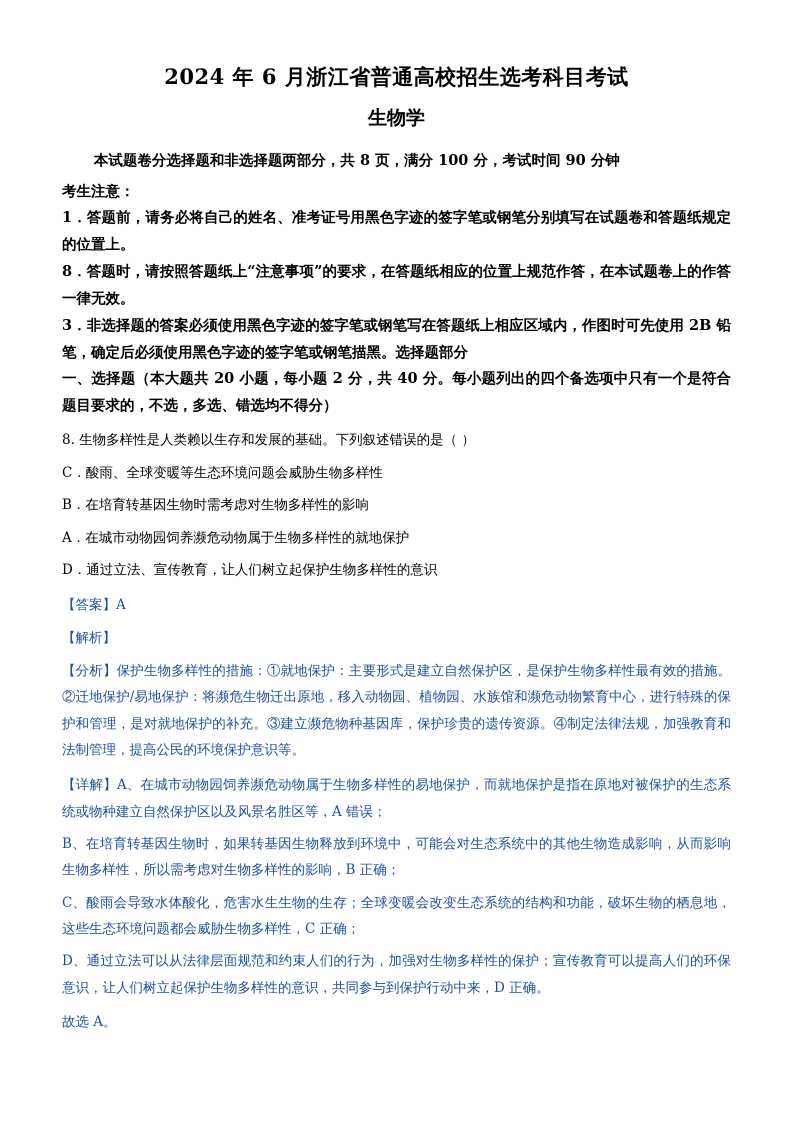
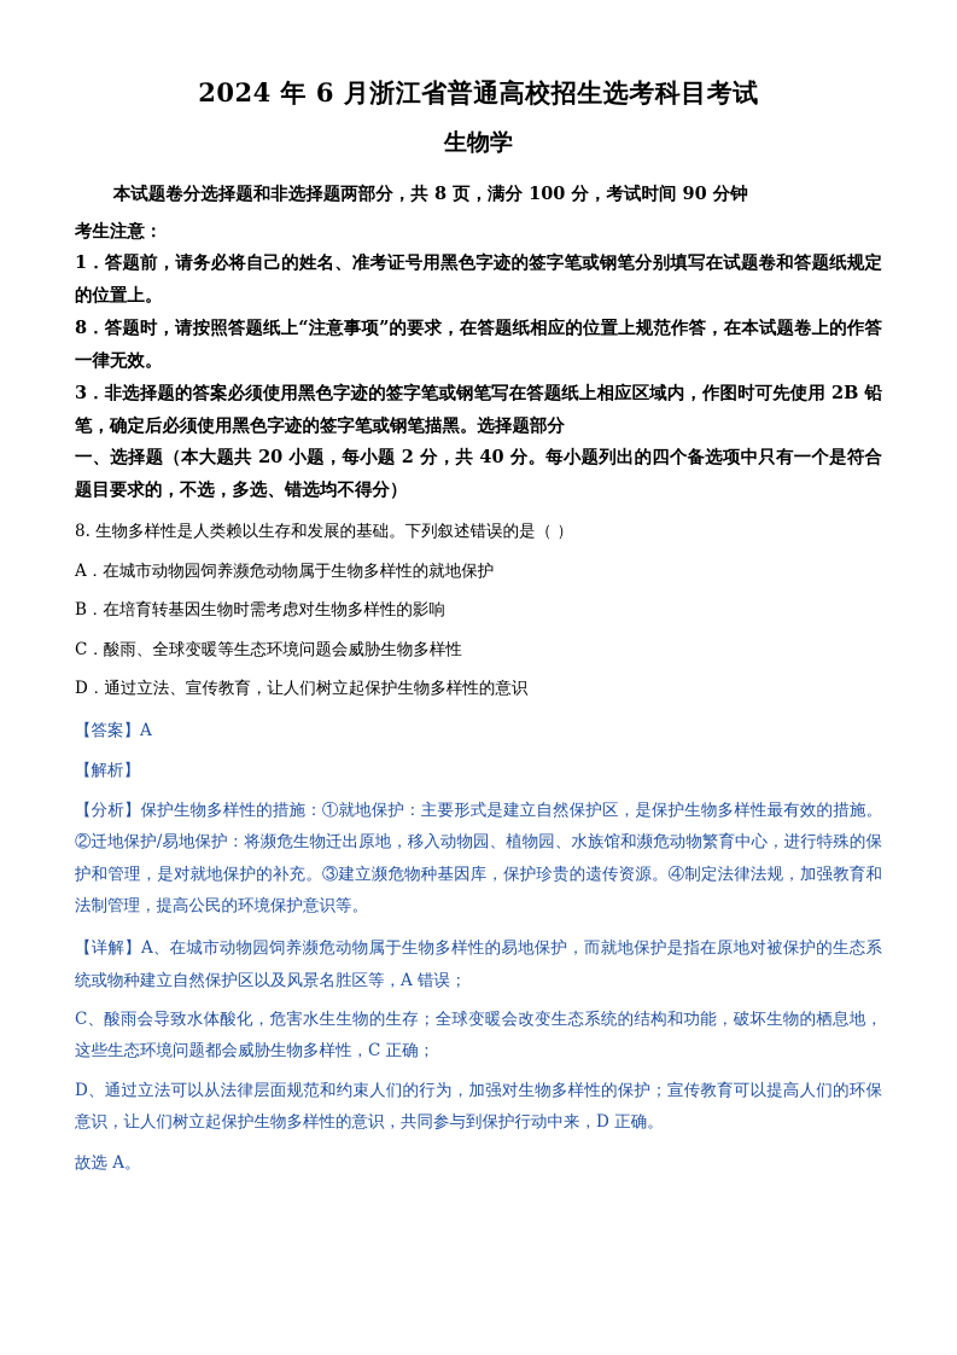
  2024 年 6 月浙江省普通高校招生选考科目考试
  生物学
  本试题卷分选择题和非选择题两部分，共 8 页，满分 100 分，考试时间 90 分钟
  考生注意：
  1．答题前，请务必将自己的姓名、准考证号用黑色字迹的签字笔或钢笔分别填写在试题卷和答题纸规定的位置上。
  8．答题时，请按照答题纸上“注意事项”的要求，在答题纸相应的位置上规范作答，在本试题卷上的作答一律无效。
  3．非选择题的答案必须使用黑色字迹的签字笔或钢笔写在答题纸上相应区域内，作图时可先使用 2B 铅笔，确定后必须使用黑色字迹的签字笔或钢笔描黑。选择题部分
  一、选择题（本大题共 20 小题，每小题 2 分，共 40 分。每小题列出的四个备选项中只有一个是符合题目要求的，不选，多选、错选均不得分）
  8. 生物多样性是人类赖以生存和发展的基础。下列叙述错误的是（ ）
- C．酸雨、全球变暖等生态环境问题会威胁生物多样性
+ A．在城市动物园饲养濒危动物属于生物多样性的就地保护
  B．在培育转基因生物时需考虑对生物多样性的影响
- A．在城市动物园饲养濒危动物属于生物多样性的就地保护
+ C．酸雨、全球变暖等生态环境问题会威胁生物多样性
  D．通过立法、宣传教育，让人们树立起保护生物多样性的意识
  【答案】A
  【解析】
  【分析】保护生物多样性的措施：①就地保护：主要形式是建立自然保护区，是保护生物多样性最有效的措施。②迁地保护/易地保护：将濒危生物迁出原地，移入动物园、植物园、水族馆和濒危动物繁育中心，进行特殊的保护和管理，是对就地保护的补充。③建立濒危物种基因库，保护珍贵的遗传资源。④制定法律法规，加强教育和法制管理，提高公民的环境保护意识等。
  【详解】A、在城市动物园饲养濒危动物属于生物多样性的易地保护，而就地保护是指在原地对被保护的生态系统或物种建立自然保护区以及风景名胜区等，A 错误；
- B、在培育转基因生物时，如果转基因生物释放到环境中，可能会对生态系统中的其他生物造成影响，从而影响生物多样性，所以需考虑对生物多样性的影响，B 正确；
  C、酸雨会导致水体酸化，危害水生生物的生存；全球变暖会改变生态系统的结构和功能，破坏生物的栖息地，这些生态环境问题都会威胁生物多样性，C 正确；
  D、通过立法可以从法律层面规范和约束人们的行为，加强对生物多样性的保护；宣传教育可以提高人们的环保意识，让人们树立起保护生物多样性的意识，共同参与到保护行动中来，D 正确。
  故选 A。
